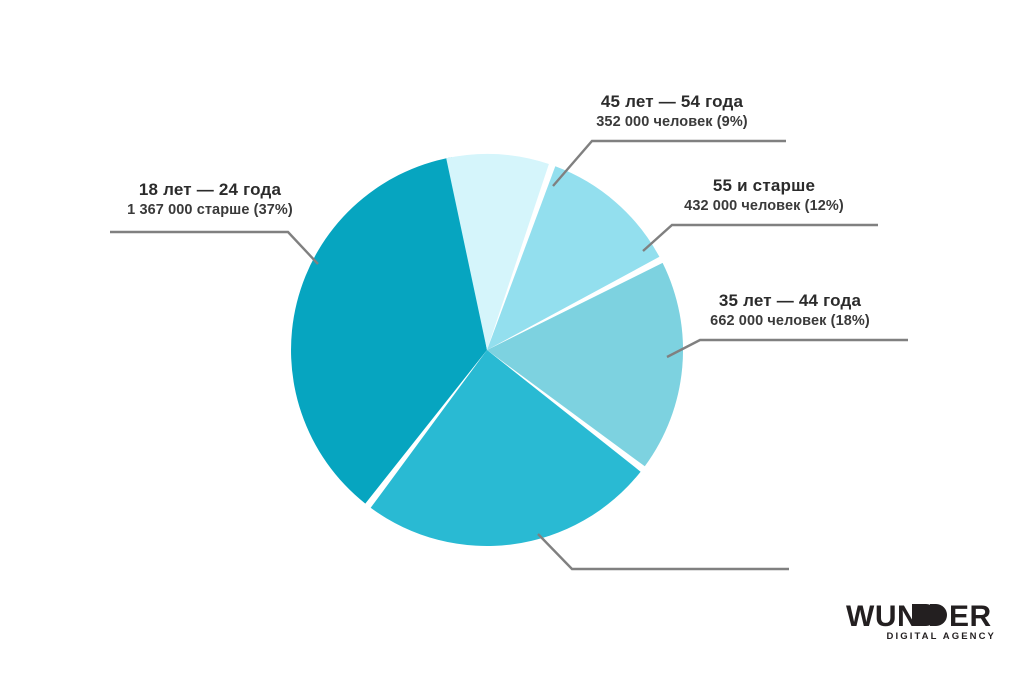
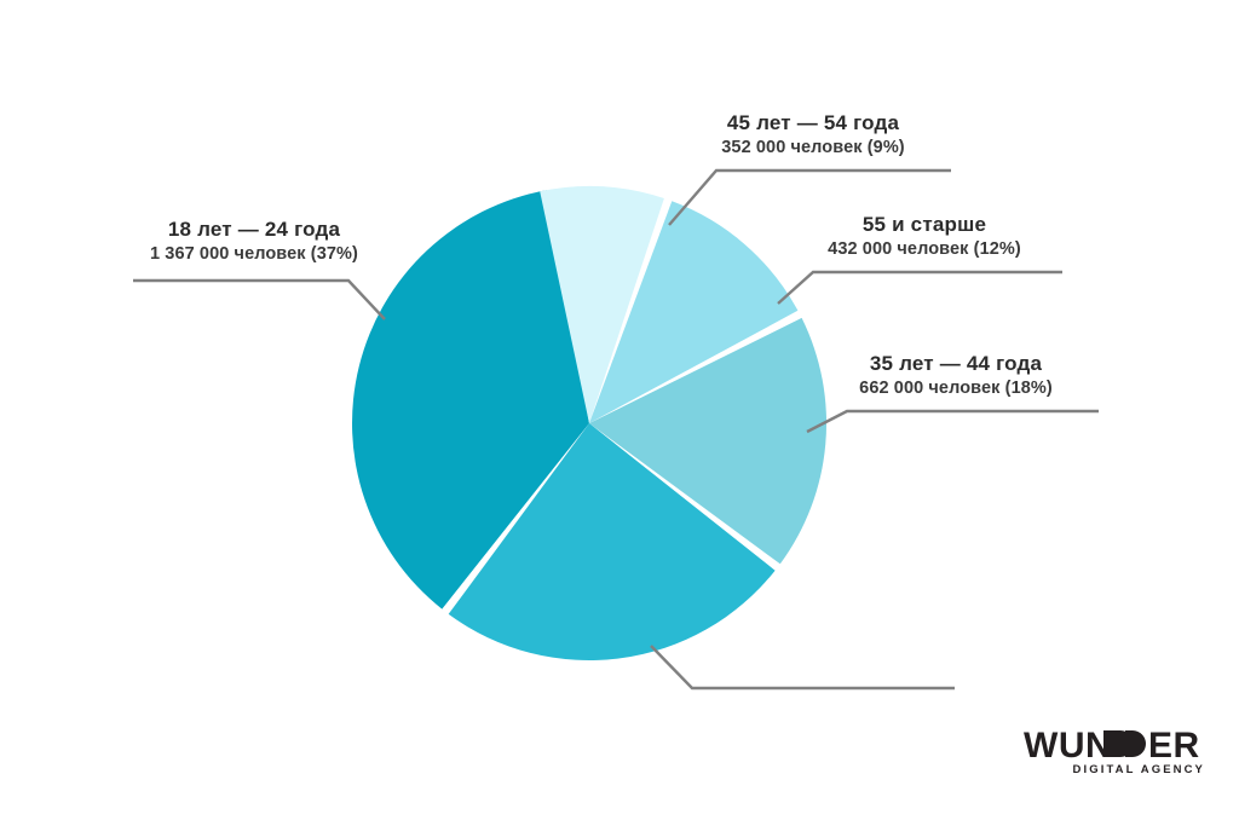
  45 лет — 54 года
  352 000 человек (9%)
  55 и старше
  432 000 человек (12%)
  35 лет — 44 года
  662 000 человек (18%)
  18 лет — 24 года
- 1 367 000 старше (37%)
+ 1 367 000 человек (37%)
  WUN
  ER
  DIGITAL AGENCY
